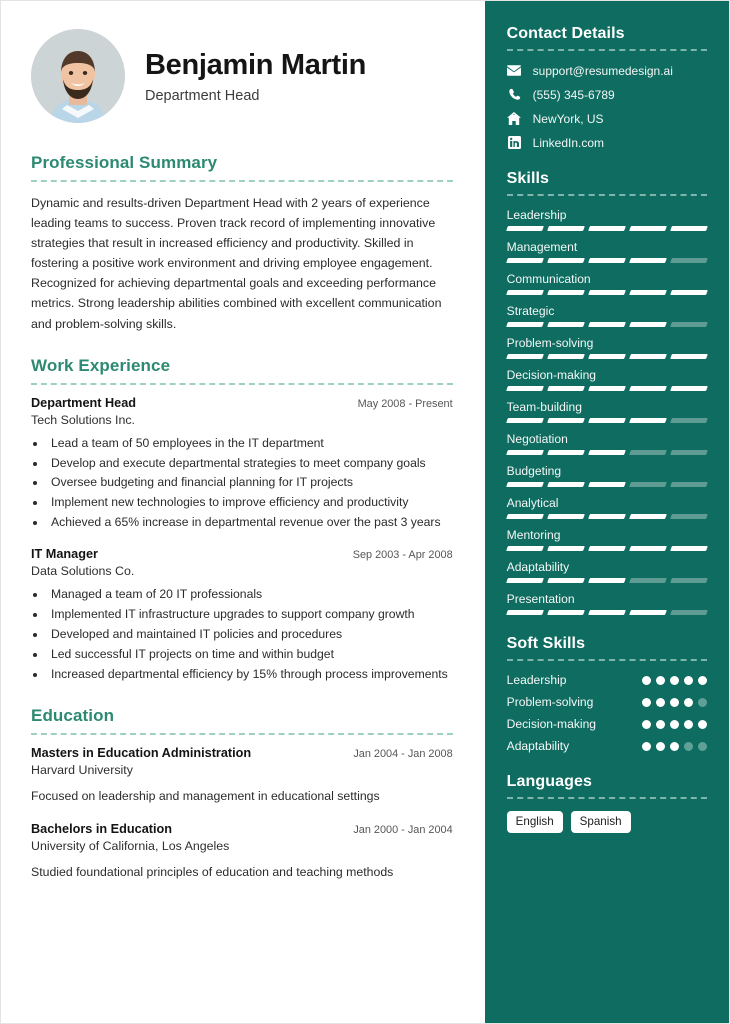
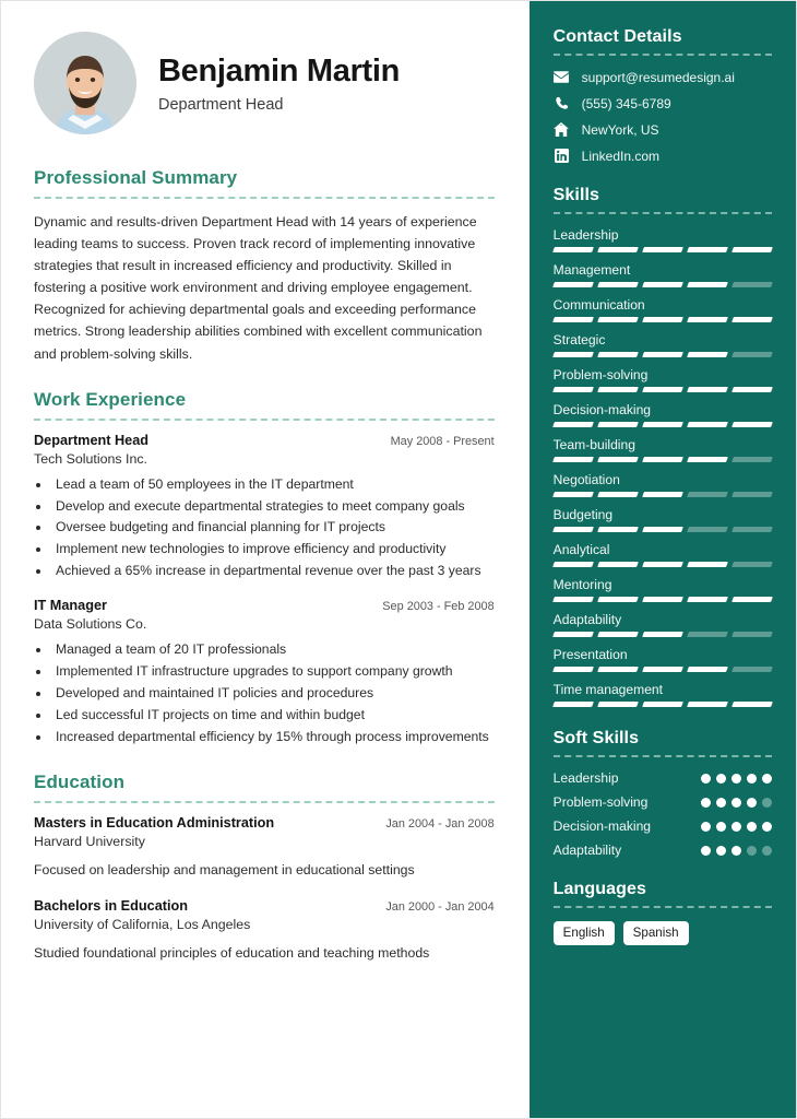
  Benjamin Martin
  Department Head
  Professional Summary
- Dynamic and results-driven Department Head with 2 years of experience leading teams to success. Proven track record of implementing innovative strategies that result in increased efficiency and productivity. Skilled in fostering a positive work environment and driving employee engagement. Recognized for achieving departmental goals and exceeding performance metrics. Strong leadership abilities combined with excellent communication and problem-solving skills.
+ Dynamic and results-driven Department Head with 14 years of experience leading teams to success. Proven track record of implementing innovative strategies that result in increased efficiency and productivity. Skilled in fostering a positive work environment and driving employee engagement. Recognized for achieving departmental goals and exceeding performance metrics. Strong leadership abilities combined with excellent communication and problem-solving skills.
  Work Experience
  Department Head
  May 2008 - Present
  Tech Solutions Inc.
  Lead a team of 50 employees in the IT department
  Develop and execute departmental strategies to meet company goals
  Oversee budgeting and financial planning for IT projects
  Implement new technologies to improve efficiency and productivity
  Achieved a 65% increase in departmental revenue over the past 3 years
  IT Manager
- Sep 2003 - Apr 2008
+ Sep 2003 - Feb 2008
  Data Solutions Co.
  Managed a team of 20 IT professionals
  Implemented IT infrastructure upgrades to support company growth
  Developed and maintained IT policies and procedures
  Led successful IT projects on time and within budget
  Increased departmental efficiency by 15% through process improvements
  Education
  Masters in Education Administration
  Jan 2004 - Jan 2008
  Harvard University
  Focused on leadership and management in educational settings
  Bachelors in Education
  Jan 2000 - Jan 2004
  University of California, Los Angeles
  Studied foundational principles of education and teaching methods
  Contact Details
  support@resumedesign.ai
  (555) 345-6789
  NewYork, US
  LinkedIn.com
  Skills
  Leadership
  Management
  Communication
  Strategic
  Problem-solving
  Decision-making
  Team-building
  Negotiation
  Budgeting
  Analytical
  Mentoring
  Adaptability
  Presentation
+ Time management
  Soft Skills
  Leadership
  Problem-solving
  Decision-making
  Adaptability
  Languages
  English
  Spanish
